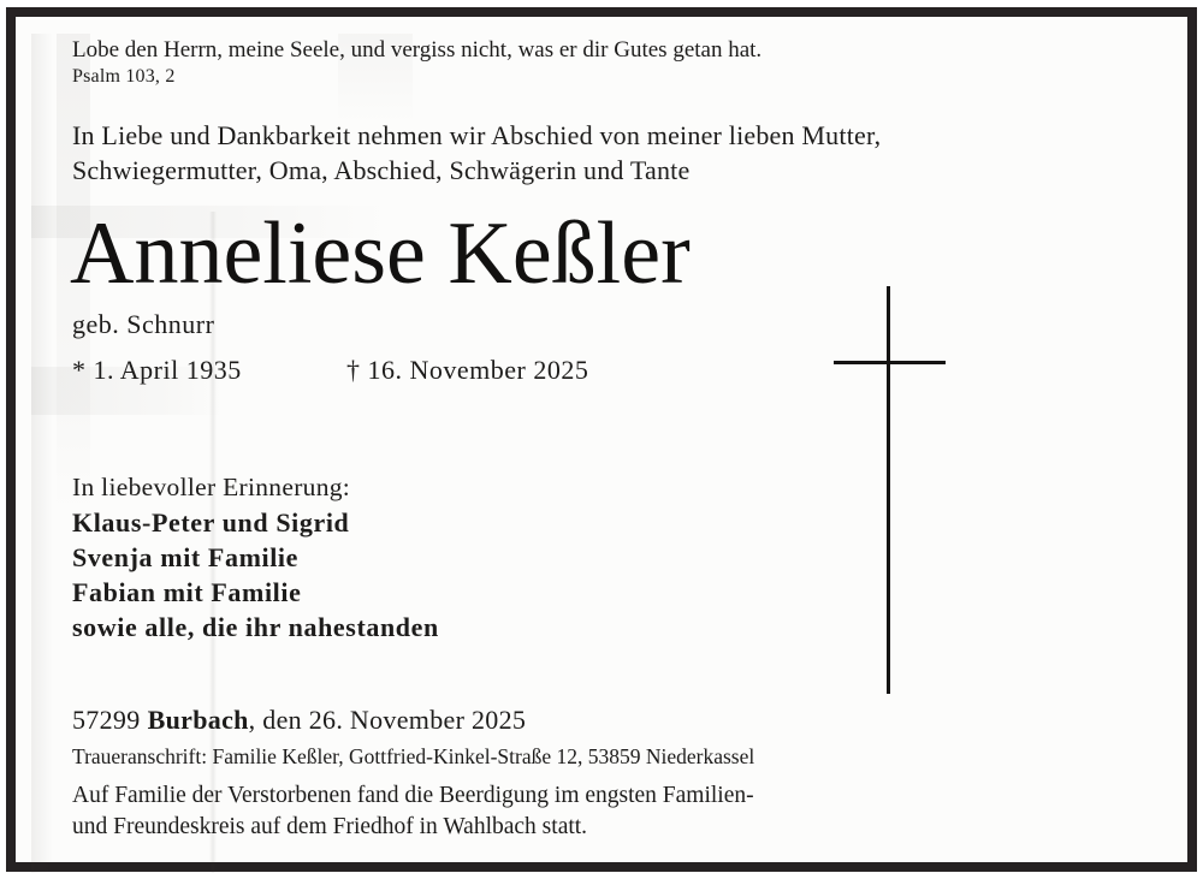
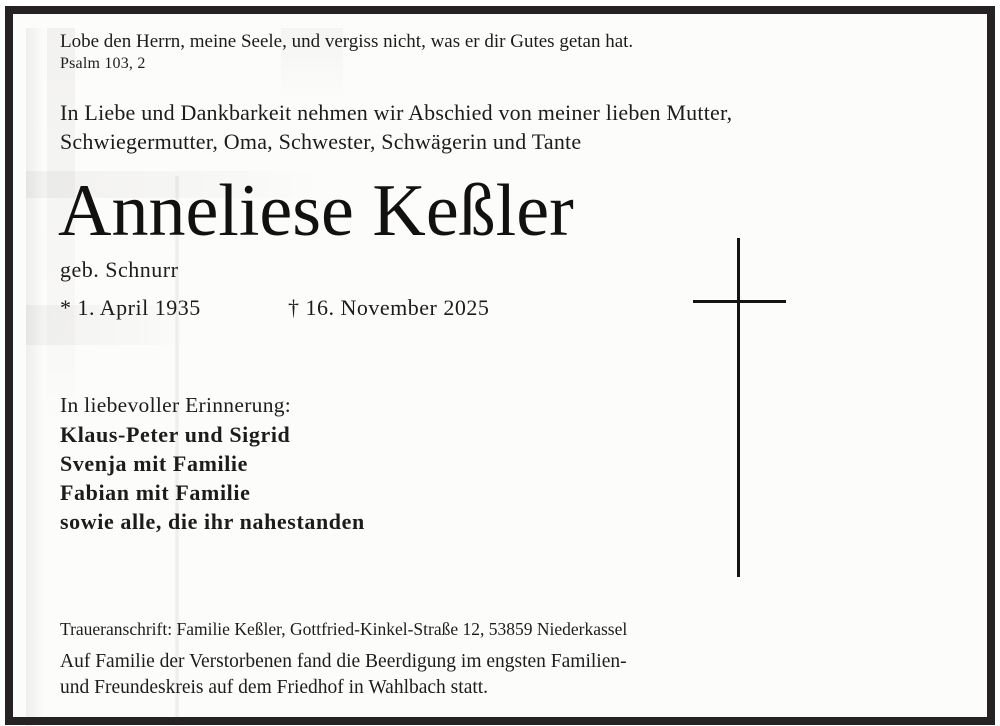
  Lobe den Herrn, meine Seele, und vergiss nicht, was er dir Gutes getan hat.
  Psalm 103, 2
  In Liebe und Dankbarkeit nehmen wir Abschied von meiner lieben Mutter,
- Schwiegermutter, Oma, Abschied, Schwägerin und Tante
+ Schwiegermutter, Oma, Schwester, Schwägerin und Tante
  Anneliese Keßler
  geb. Schnurr
  * 1. April 1935
  † 16. November 2025
  In liebevoller Erinnerung:
  Klaus-Peter und Sigrid
  Svenja mit Familie
  Fabian mit Familie
  sowie alle, die ihr nahestanden
- 57299 Burbach, den 26. November 2025
  Traueranschrift: Familie Keßler, Gottfried-Kinkel-Straße 12, 53859 Niederkassel
  Auf Familie der Verstorbenen fand die Beerdigung im engsten Familien-
  und Freundeskreis auf dem Friedhof in Wahlbach statt.
